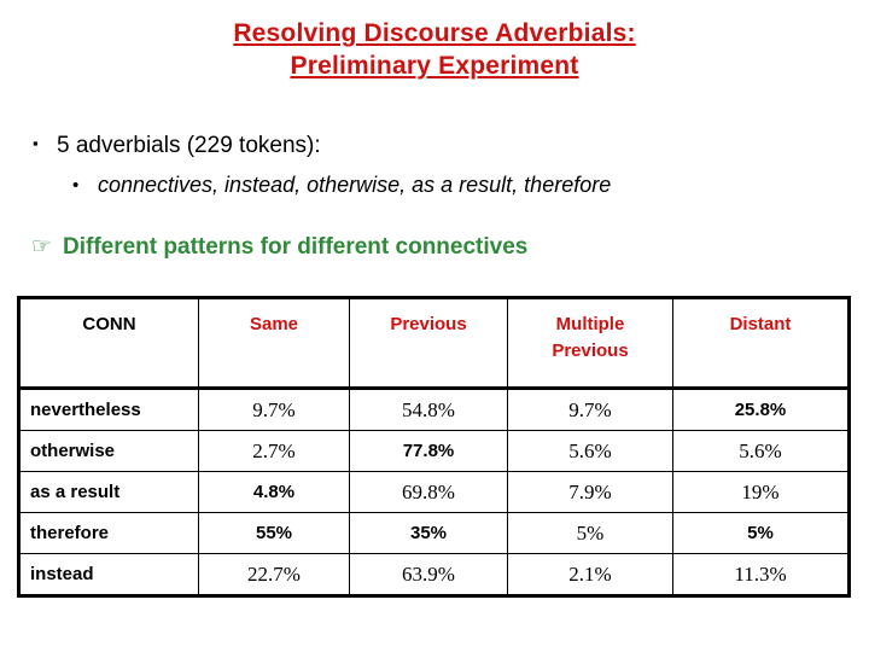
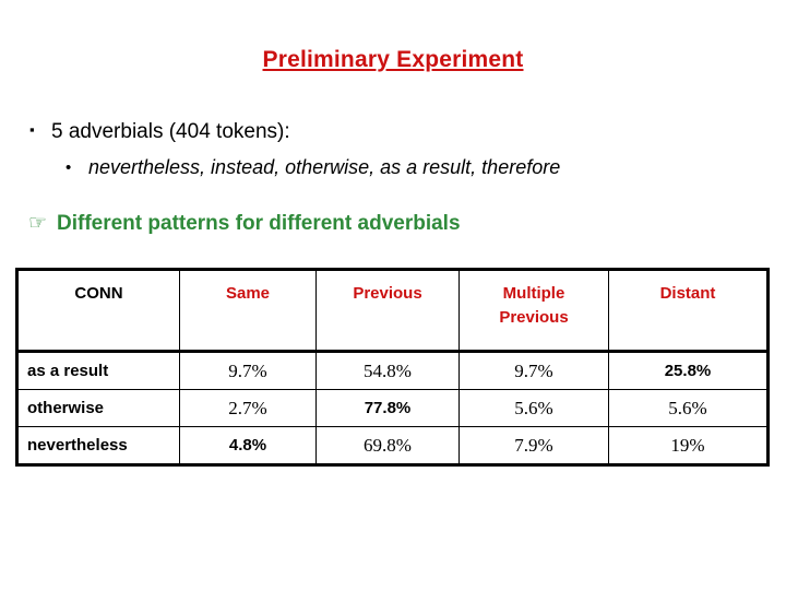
- Resolving Discourse Adverbials:
  Preliminary Experiment
- ▪ 5 adverbials (229 tokens):
+ ▪ 5 adverbials (404 tokens):
- • connectives, instead, otherwise, as a result, therefore
+ • nevertheless, instead, otherwise, as a result, therefore
- ☞ Different patterns for different connectives
+ ☞ Different patterns for different adverbials
  CONN	Same	Previous	Multiple Previous	Distant
- nevertheless	9.7%	54.8%	9.7%	25.8%
+ as a result	9.7%	54.8%	9.7%	25.8%
  otherwise	2.7%	77.8%	5.6%	5.6%
- as a result	4.8%	69.8%	7.9%	19%
+ nevertheless	4.8%	69.8%	7.9%	19%
- therefore	55%	35%	5%	5%
- instead	22.7%	63.9%	2.1%	11.3%
